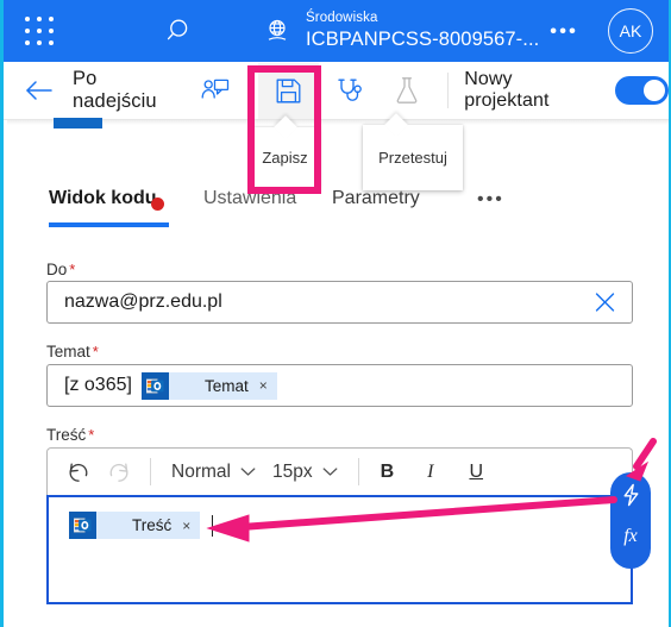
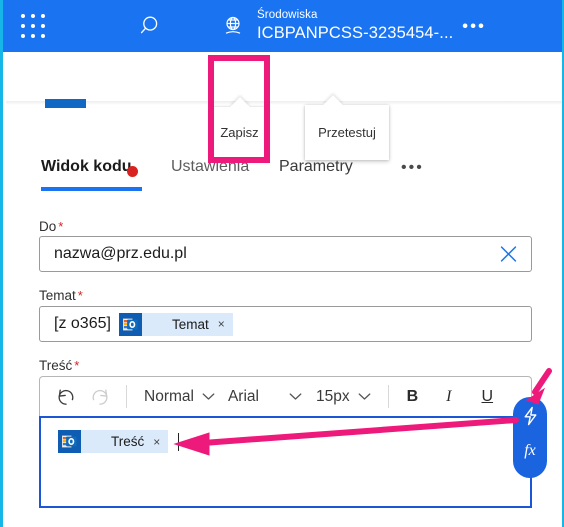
  Środowiska
- ICBPANPCSS-8009567-...
+ ICBPANPCSS-3235454-...
  •••
- AK
- Po nadejściu
- Nowy projektant
  Zapisz
  Przetestuj
  Widok kodu
  Ustawienia
  Parametry
  •••
  Do *
  nazwa@prz.edu.pl
  Temat *
  [z o365]
  Temat
  ×
  Treść *
  Normal
+ Arial
  15px
  B
  I
  U
  Treść
  ×
  fx
